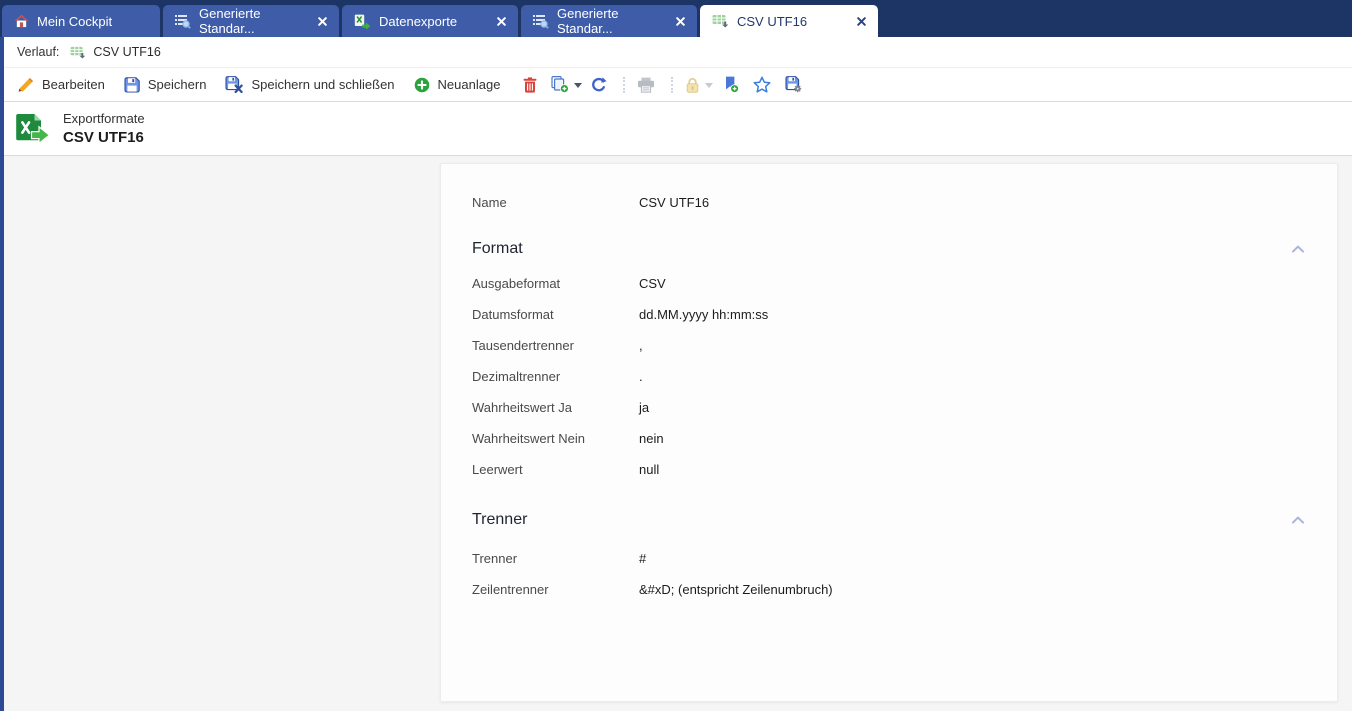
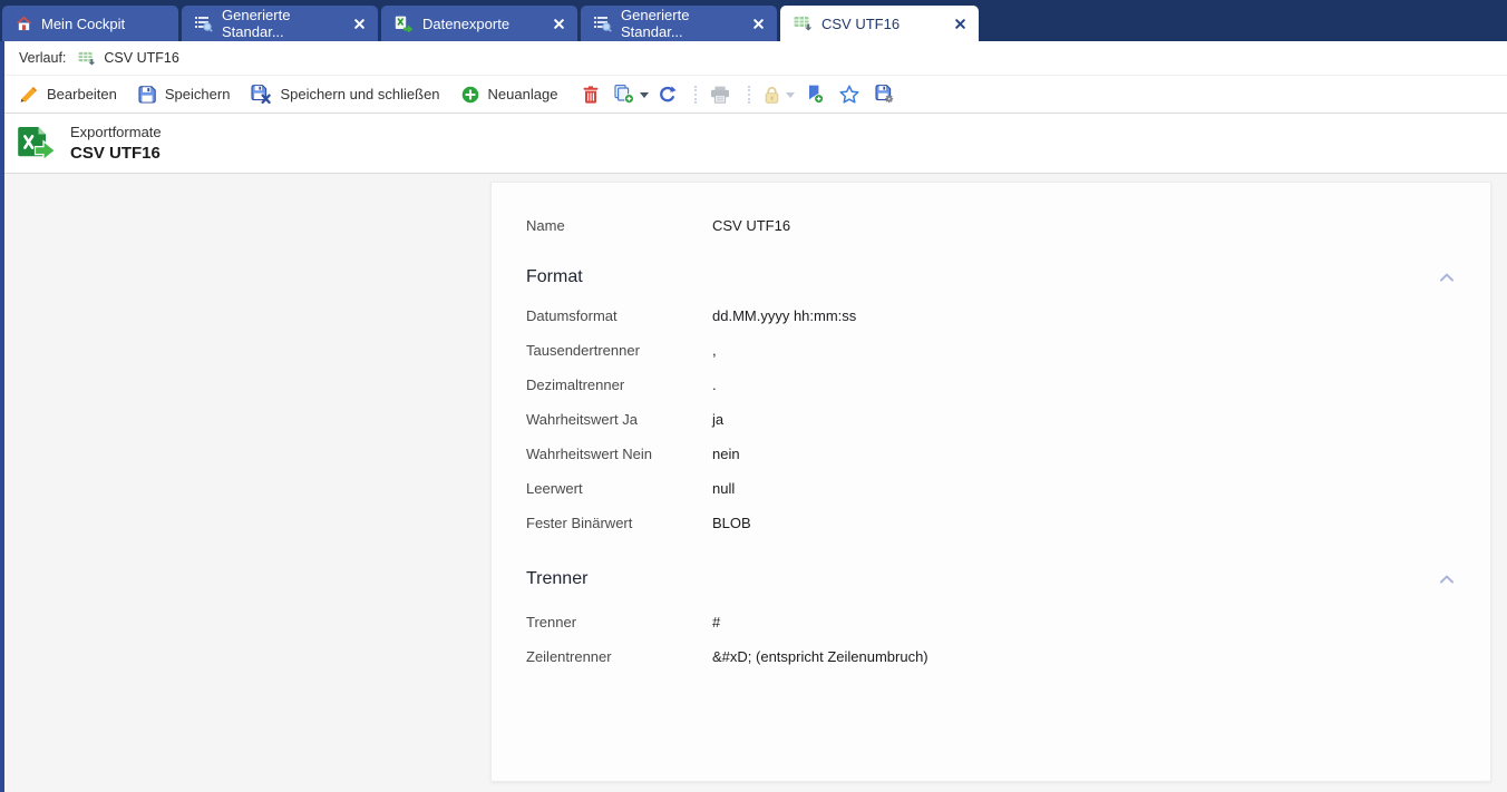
  Mein Cockpit
  Generierte Standar...
  Datenexporte
  Generierte Standar...
  CSV UTF16
  Verlauf:
  CSV UTF16
  Bearbeiten
  Speichern
  Speichern und schließen
  Neuanlage
  Exportformate
  CSV UTF16
  Name
  CSV UTF16
  Format
- Ausgabeformat
- CSV
  Datumsformat
  dd.MM.yyyy hh:mm:ss
  Tausendertrenner
  ,
  Dezimaltrenner
  .
  Wahrheitswert Ja
  ja
  Wahrheitswert Nein
  nein
  Leerwert
  null
+ Fester Binärwert
+ BLOB
  Trenner
  Trenner
  #
  Zeilentrenner
  &#xD; (entspricht Zeilenumbruch)
